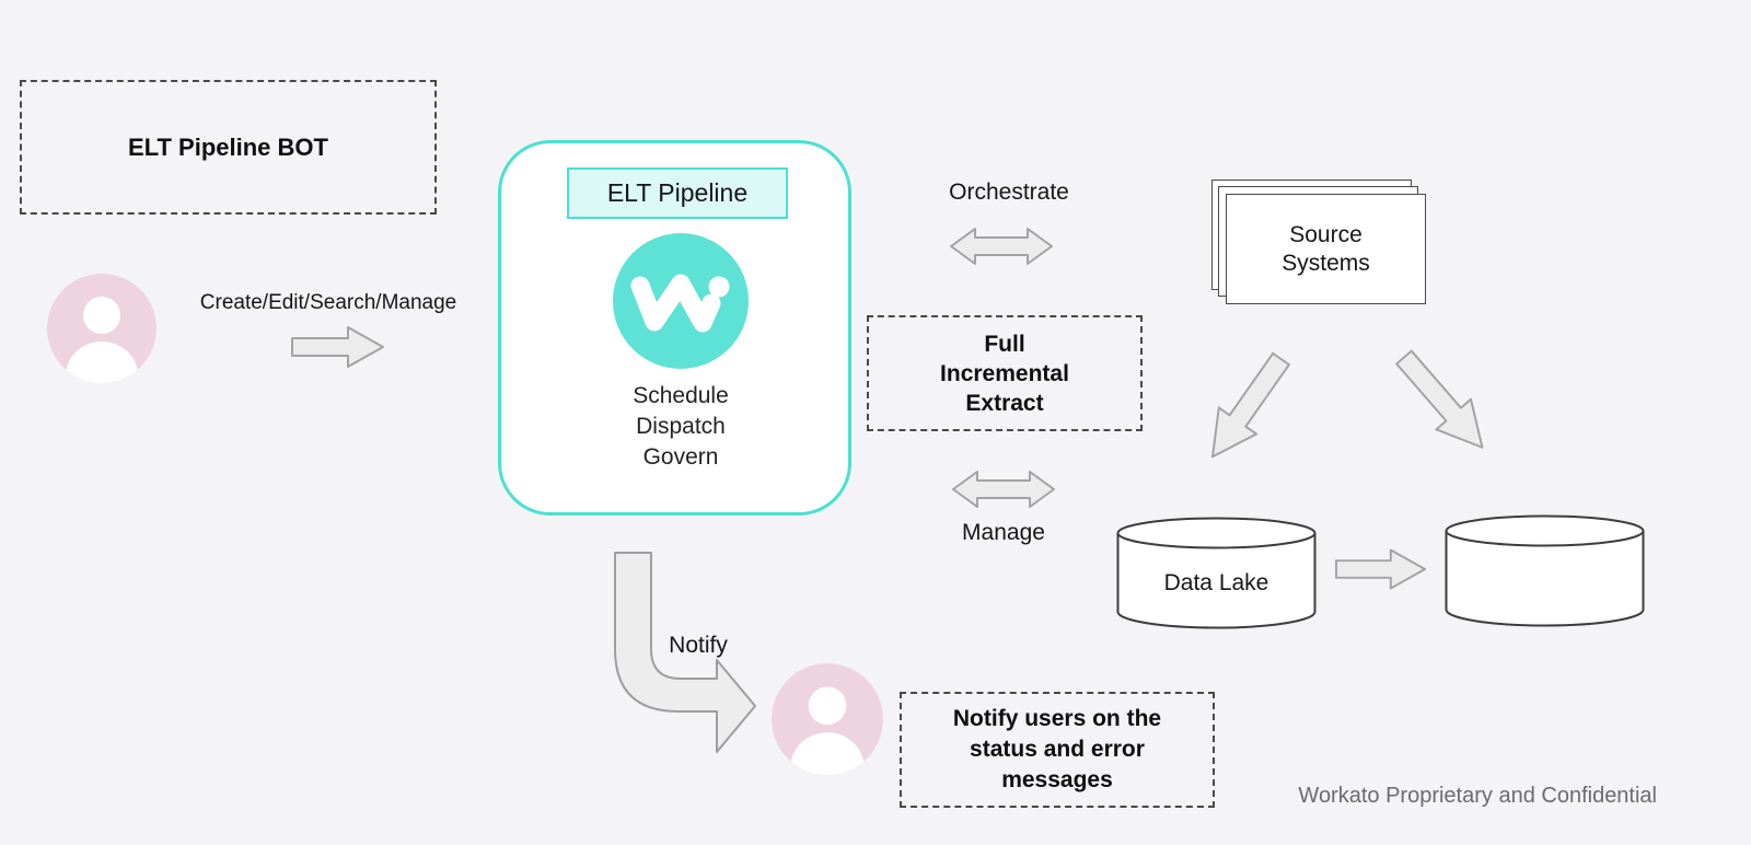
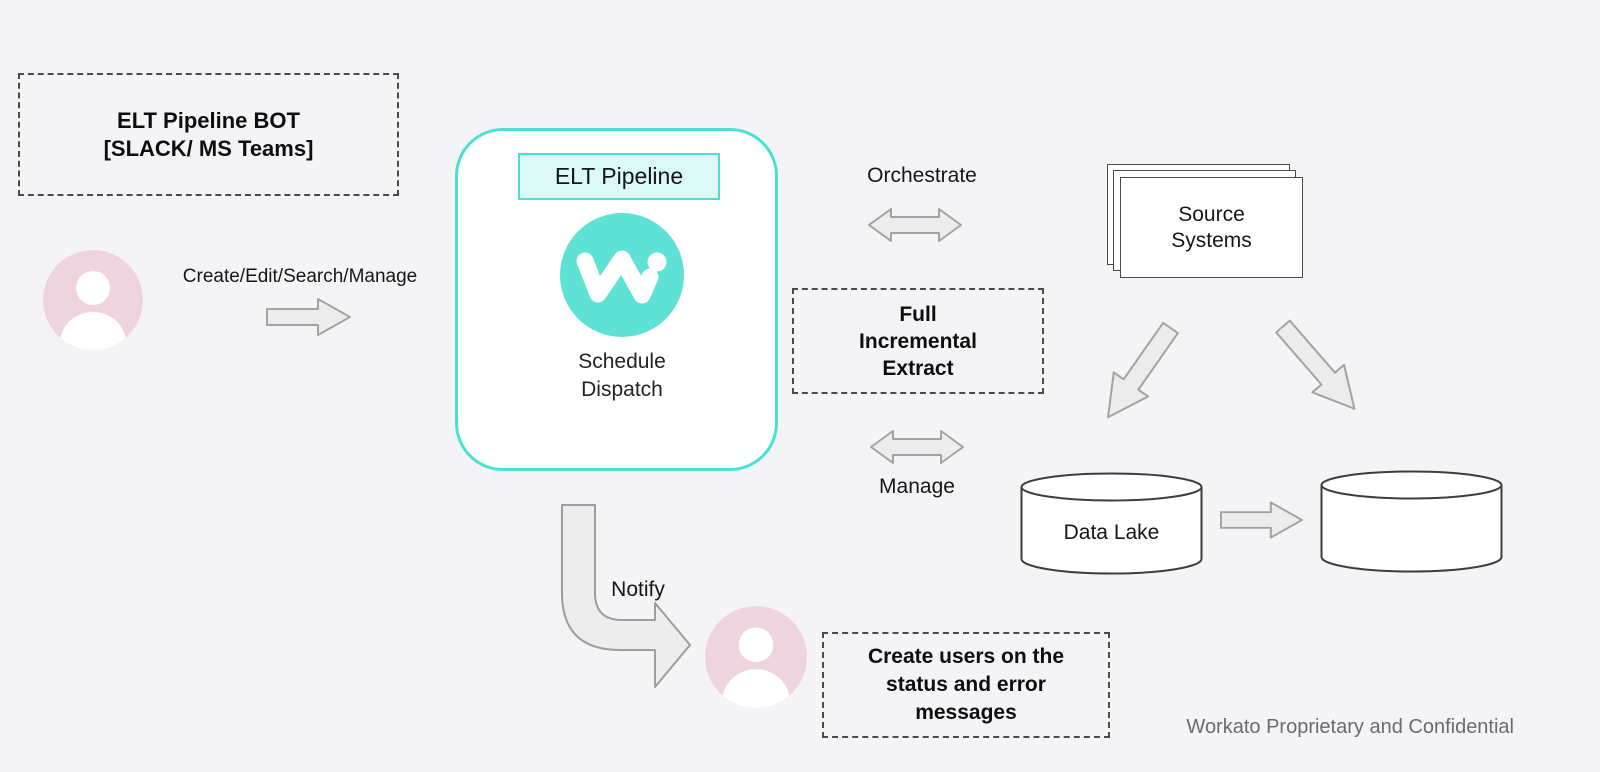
  ELT Pipeline BOT
+ [SLACK/ MS Teams]
  Create/Edit/Search/Manage
  ELT Pipeline
  Schedule
  Dispatch
- Govern
  Orchestrate
  Source
  Systems
  Full
  Incremental
  Extract
  Manage
  Data Lake
  Notify
- Notify users on the status and error messages
+ Create users on the status and error messages
  Workato Proprietary and Confidential
